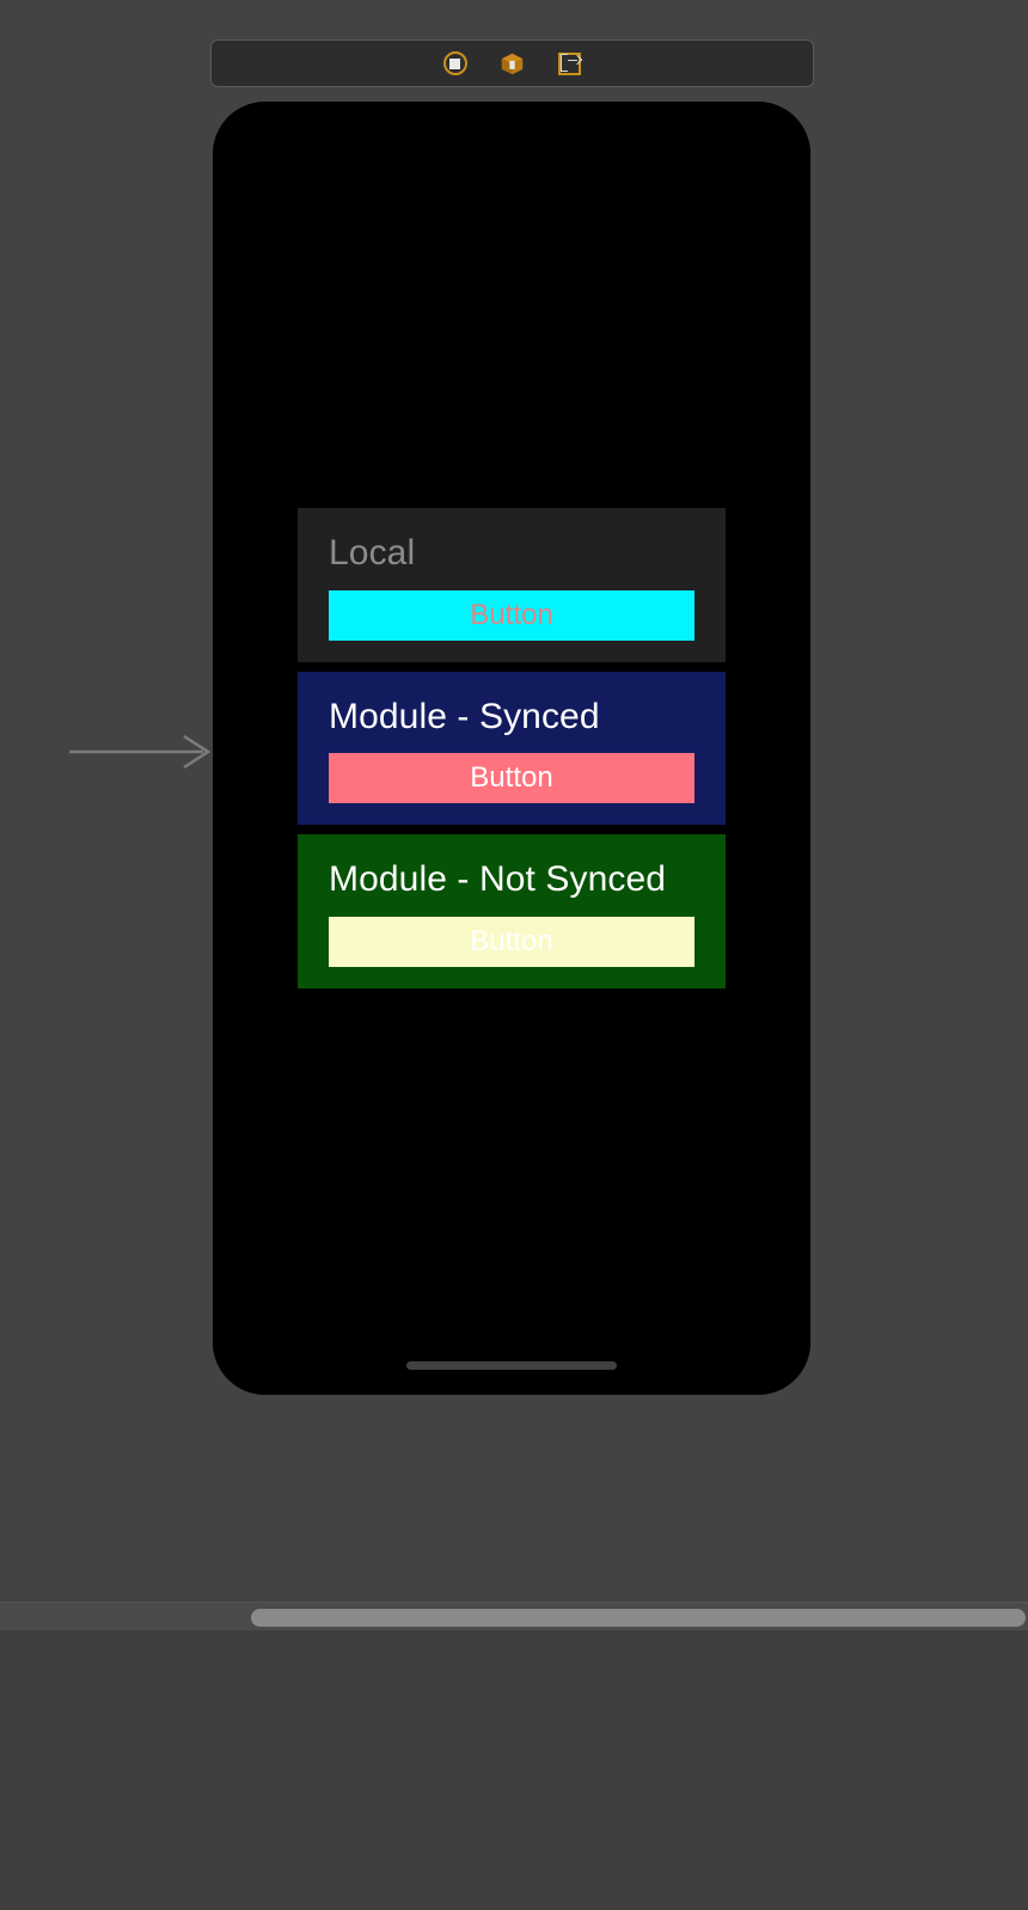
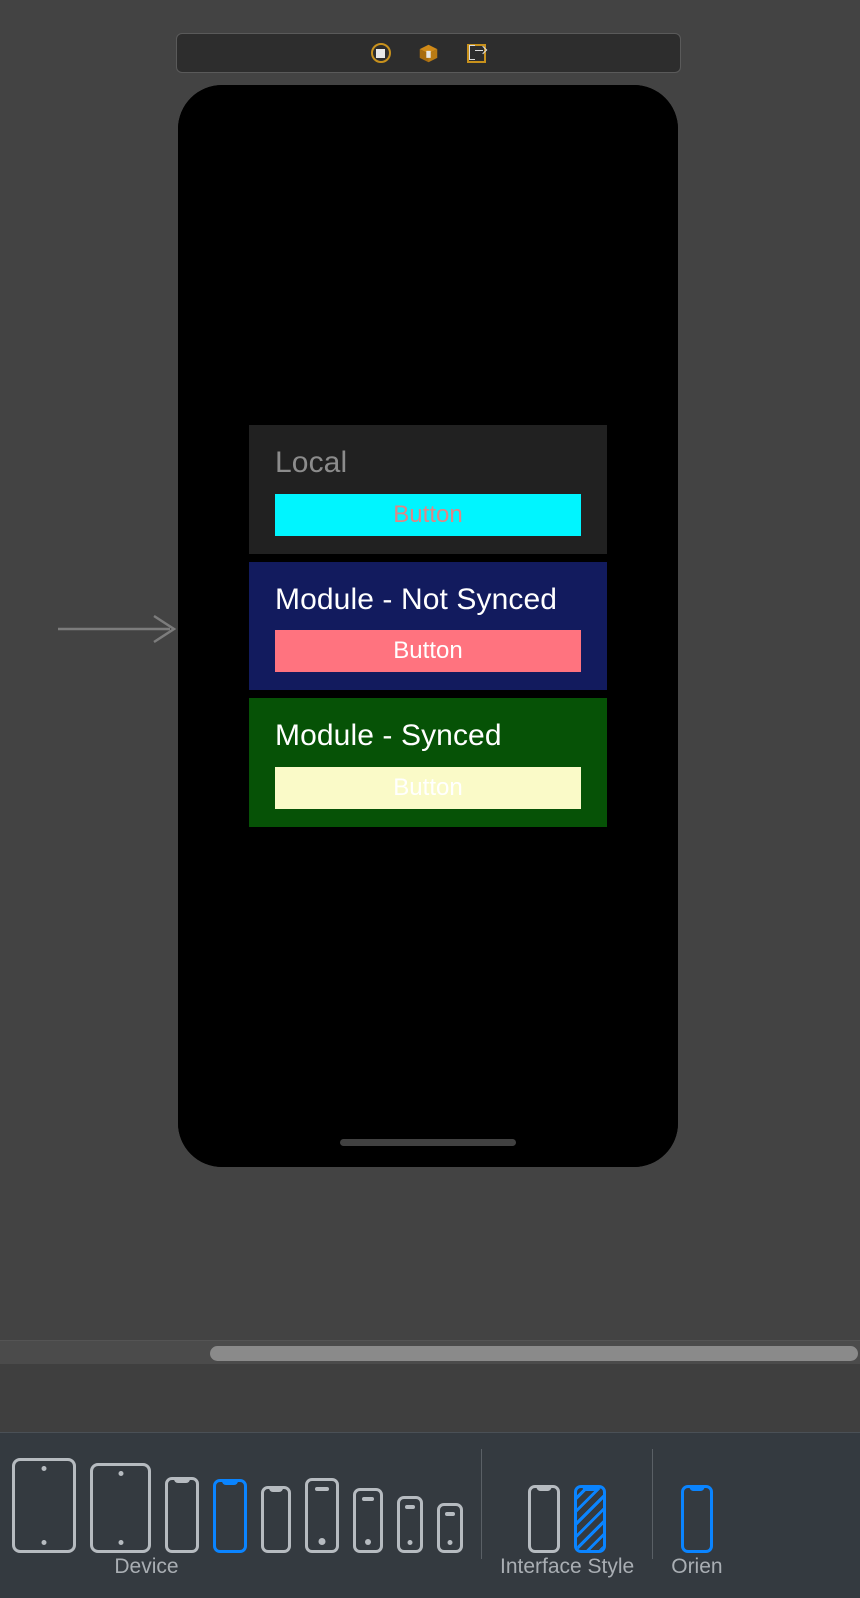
  Local
  Button
- Module - Synced
+ Module - Not Synced
  Button
- Module - Not Synced
+ Module - Synced
  Button
+ Device
+ Interface Style
+ Orien
